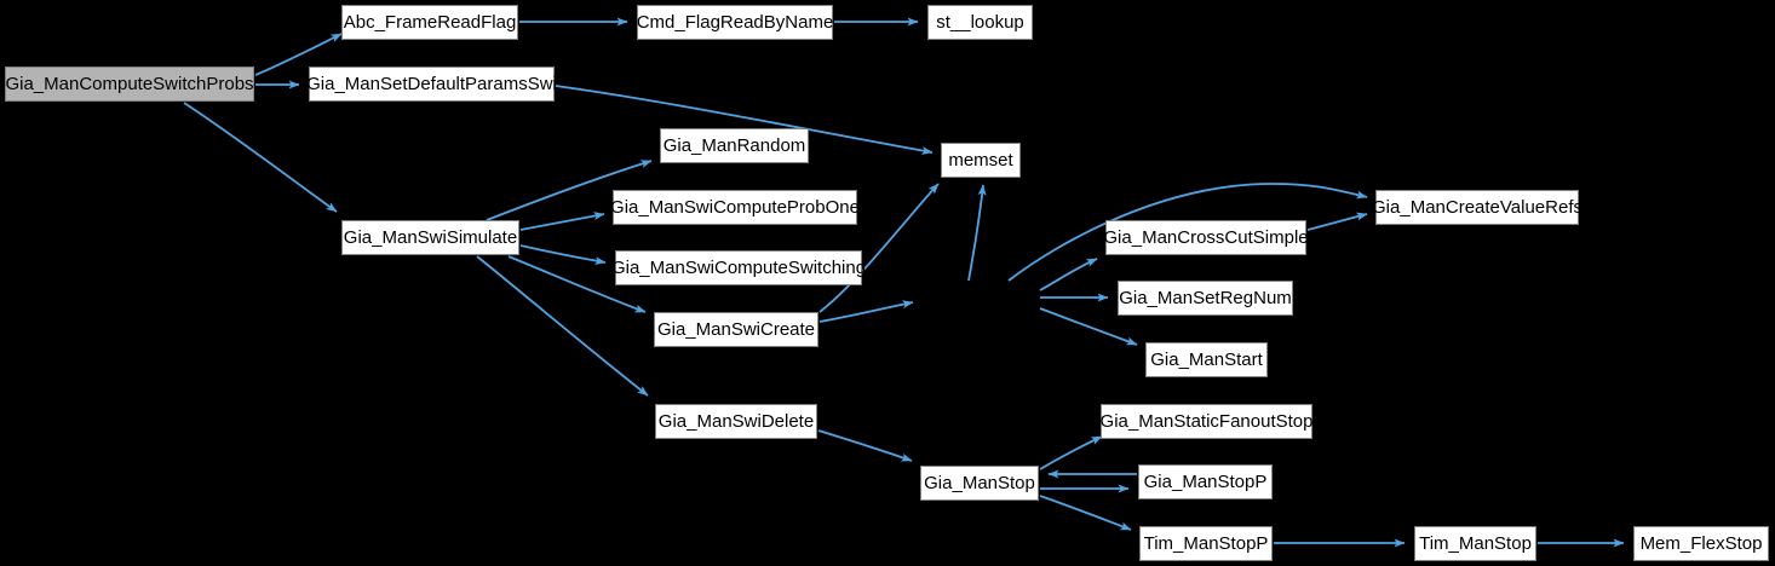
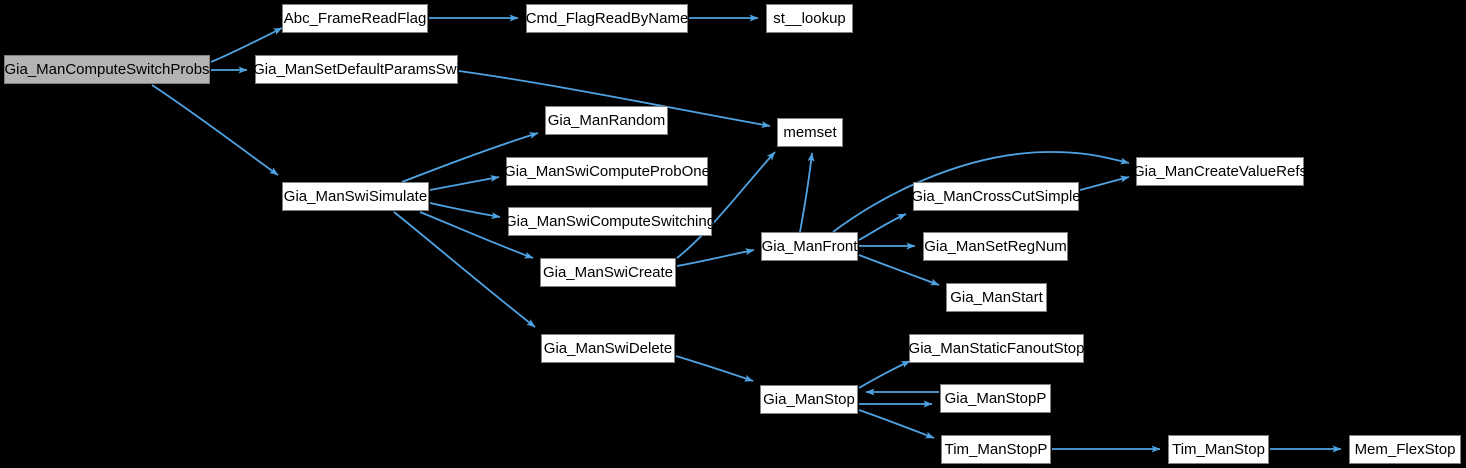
  Gia_ManComputeSwitchProbs
  Abc_FrameReadFlag
  Cmd_FlagReadByName
  st__lookup
  Gia_ManSetDefaultParamsSwi
  Gia_ManRandom
  memset
  Gia_ManSwiComputeProbOne
  Gia_ManCreateValueRefs
  Gia_ManCrossCutSimple
  Gia_ManSwiSimulate
  Gia_ManSwiComputeSwitching
+ Gia_ManFront
  Gia_ManSetRegNum
  Gia_ManSwiCreate
  Gia_ManStart
  Gia_ManSwiDelete
  Gia_ManStaticFanoutStop
  Gia_ManStop
  Gia_ManStopP
  Tim_ManStopP
  Tim_ManStop
  Mem_FlexStop
